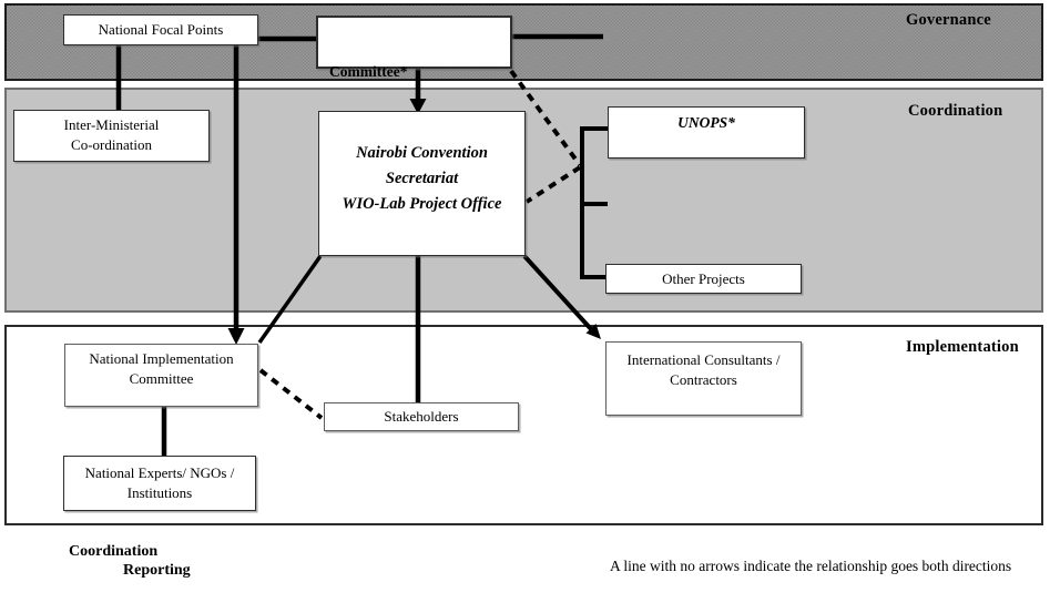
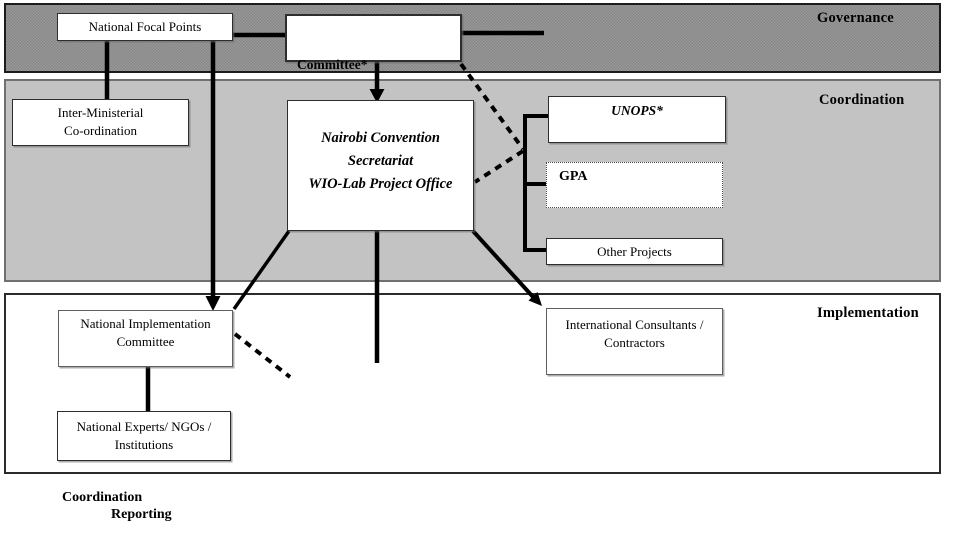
  Governance
  Coordination
  Implementation
  National Focal Points
  Committee*
  Inter-Ministerial
  Co-ordination
  Nairobi Convention
  Secretariat
  WIO-Lab Project Office
  UNOPS*
+ GPA
  Other Projects
  National Implementation
  Committee
  International Consultants /
  Contractors
- Stakeholders
  National Experts/ NGOs /
  Institutions
  Coordination
  Reporting
- A line with no arrows indicate the relationship goes both directions
